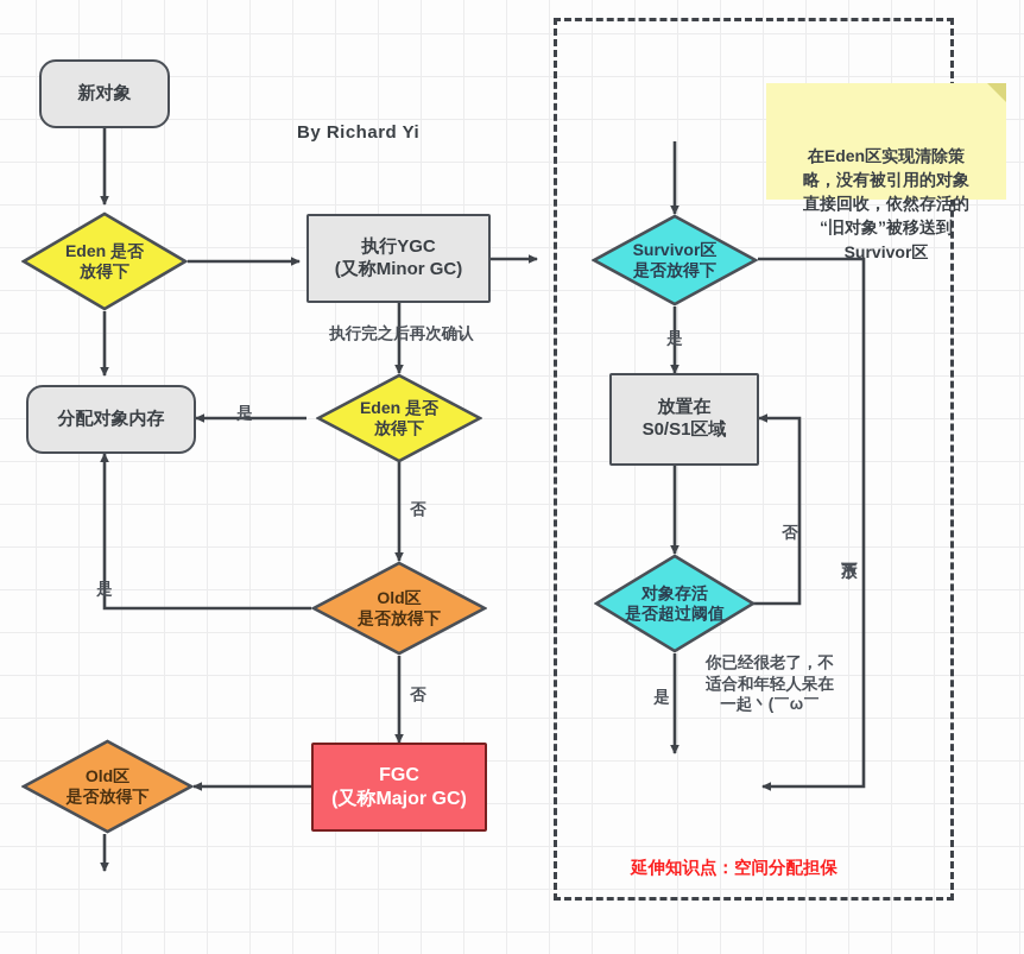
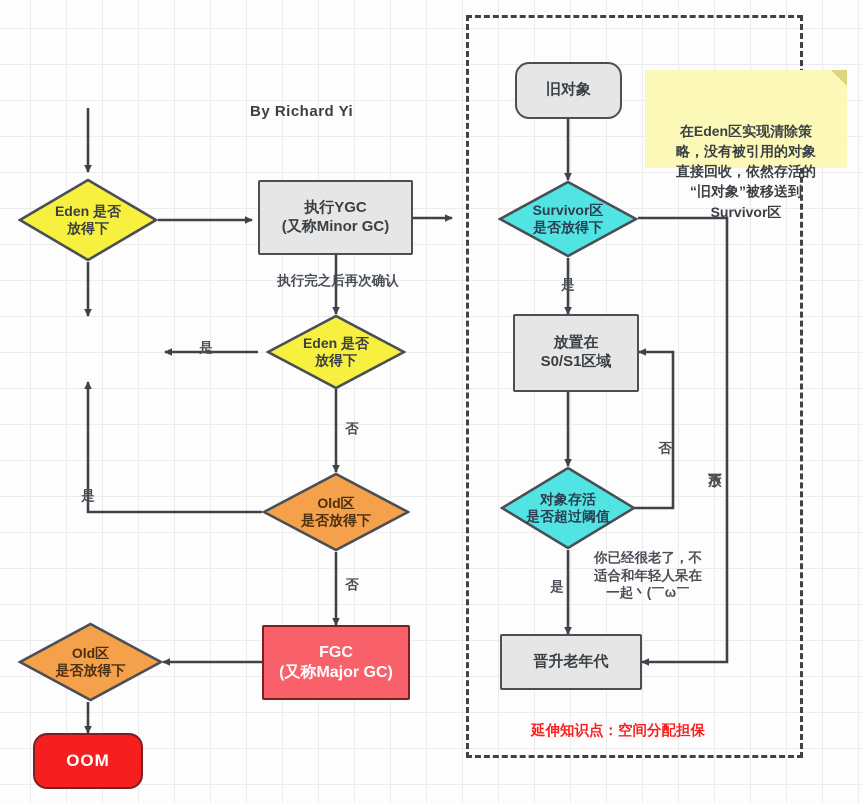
- 新对象
  Eden 是否
  放得下
  执行YGC
  (又称Minor GC)
- 分配对象内存
  Eden 是否
  放得下
  Old区
  是否放得下
  FGC
  (又称Major GC)
  Old区
  是否放得下
+ OOM
+ 旧对象
  Survivor区
  是否放得下
  放置在
  S0/S1区域
  对象存活
  是否超过阈值
+ 晋升老年代
  执行完之后再次确认
  是
  否
  是
  否
  是
  是
  你已经很老了，不
  适合和年轻人呆在
  一起丶(￣ω￣
  By Richard Yi
  在Eden区实现清除策
  略，没有被引用的对象
  直接回收，依然存活的
  “旧对象”被移送到
  Survivor区
  延伸知识点：空间分配担保
